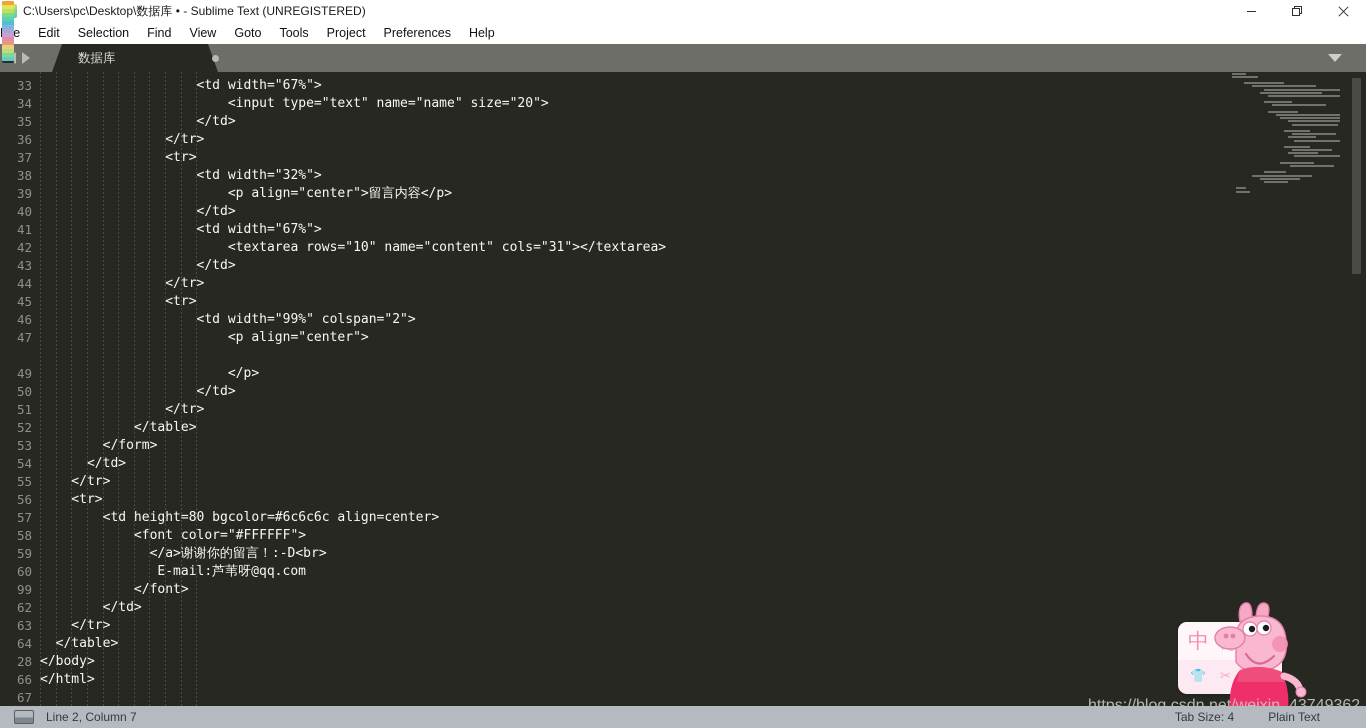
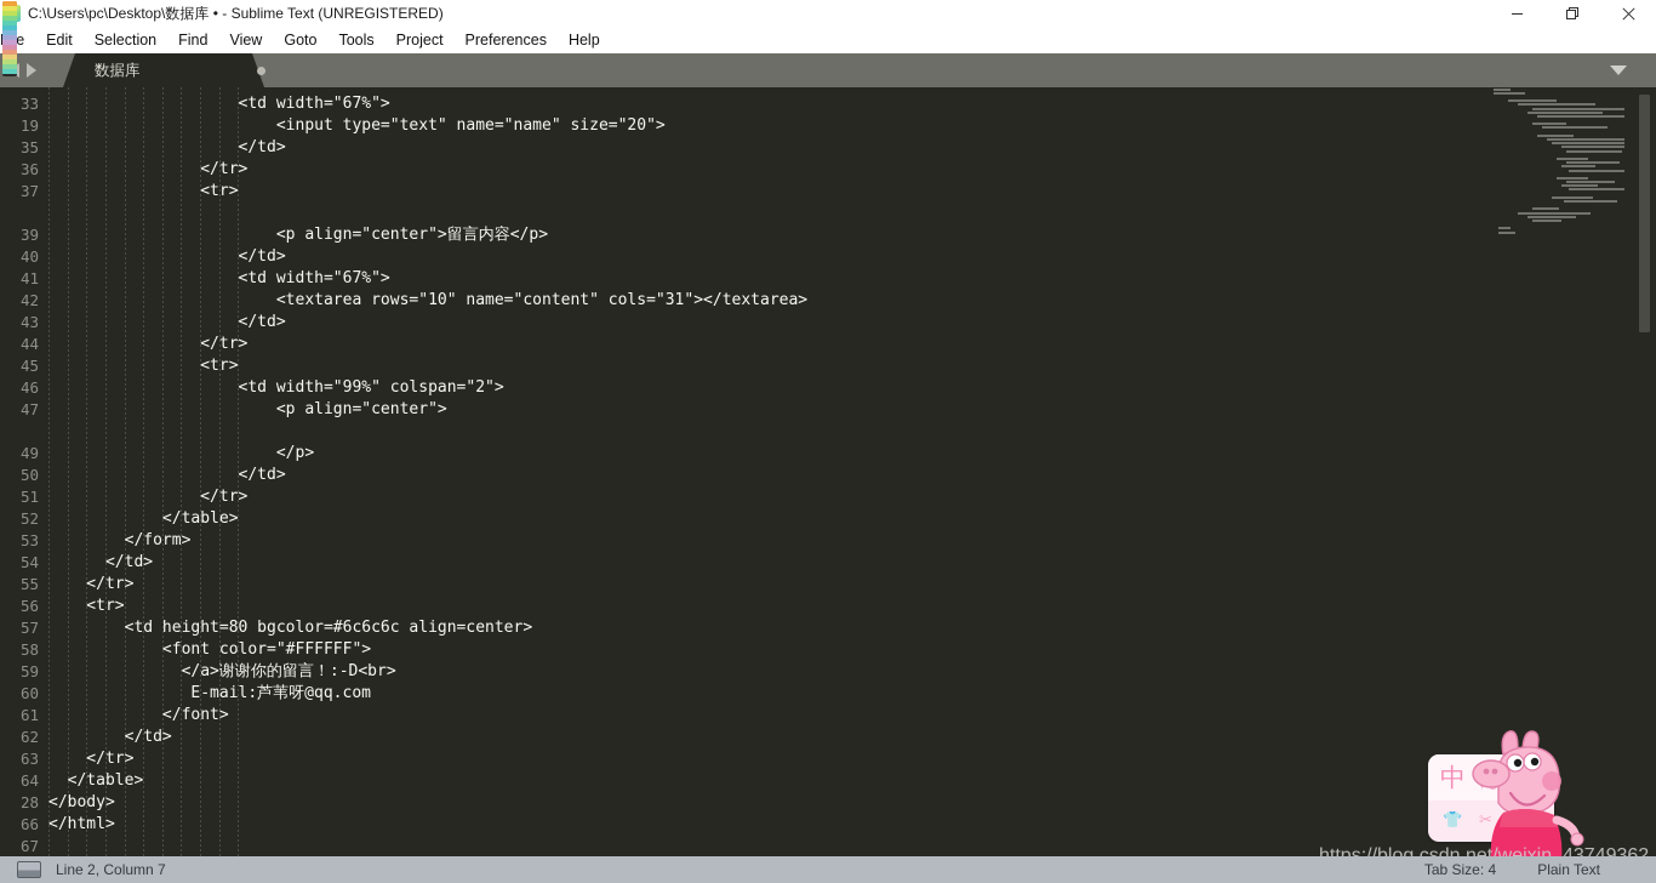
  C:\Users\pc\Desktop\数据库 • - Sublime Text (UNREGISTERED)
  Edit
  Selection
  Find
  View
  Goto
  Tools
  Project
  Preferences
  Help
  数据库
  33
  <td width="67%">
- 34
+ 19
  <input type="text" name="name" size="20">
  35
  </td>
  36
  </tr>
  37
  <tr>
- 38
- <td width="32%">
  39
  <p align="center">留言内容</p>
  40
  </td>
  41
  <td width="67%">
  42
  <textarea rows="10" name="content" cols="31"></textarea>
  43
  </td>
  44
  </tr>
  45
  <tr>
  46
  <td width="99%" colspan="2">
  47
  <p align="center">
  49
  </p>
  50
  </td>
  51
  </tr>
  52
  </table>
  53
  </form>
  54
  </td>
  55
  </tr>
  56
  <tr>
  57
  <td height=80 bgcolor=#6c6c6c align=center>
  58
  <font color="#FFFFFF">
  59
  </a>谢谢你的留言！:-D<br>
  60
  E-mail:芦苇呀@qq.com
- 99
+ 61
  </font>
  62
  </td>
  63
  </tr>
  64
  </table>
  28
  </body>
  66
  </html>
  67
  中
  👕
  ✂
  Line 2, Column 7
  Tab Size: 4
  Plain Text
